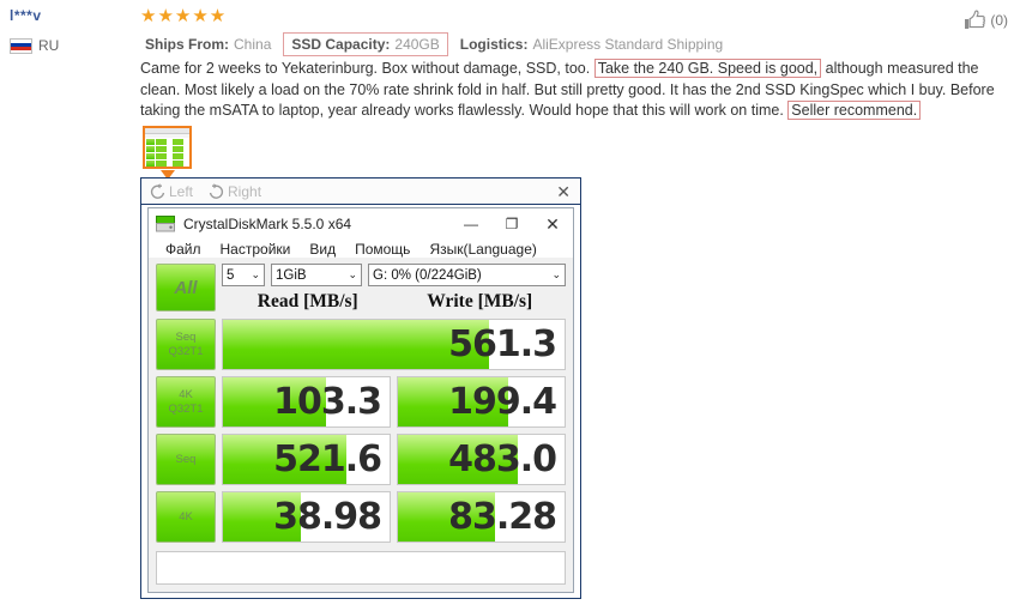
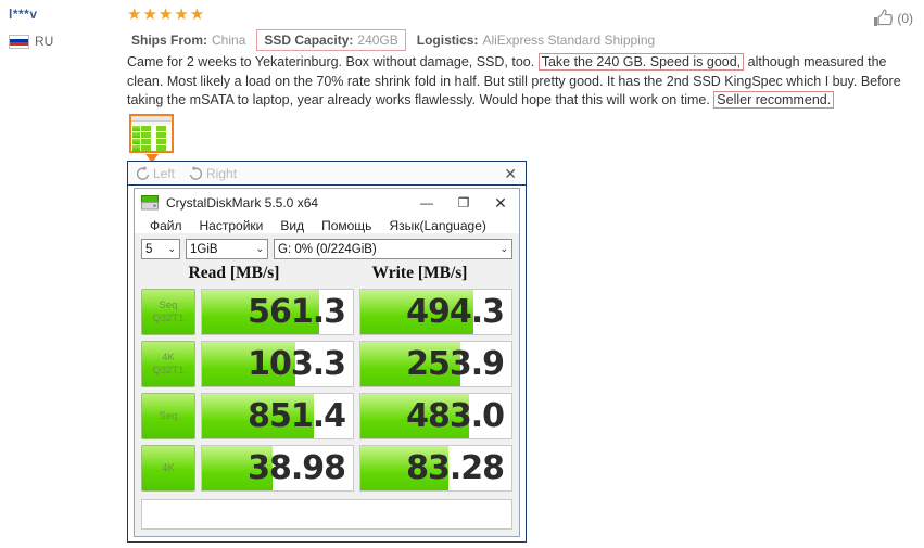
  l***v
  RU
  ★★★★★
  (0)
  Ships From:
  China
  SSD Capacity:
  240GB
  Logistics:
  AliExpress Standard Shipping
  Came for 2 weeks to Yekaterinburg. Box without damage, SSD, too. Take the 240 GB. Speed is good, although measured the clean. Most likely a load on the 70% rate shrink fold in half. But still pretty good. It has the 2nd SSD KingSpec which I buy. Before taking the mSATA to laptop, year already works flawlessly. Would hope that this will work on time. Seller recommend.
  Left
  Right
  ✕
  CrystalDiskMark 5.5.0 x64
  —
  ❐
  ✕
  Файл
  Настройки
  Вид
  Помощь
  Язык(Language)
- All
  5
  ⌄
  1GiB
  ⌄
  G: 0% (0/224GiB)
  ⌄
  Read [MB/s]
  Write [MB/s]
  Seq
  Q32T1
  561.3
+ 494.3
  4K
  Q32T1
  103.3
- 199.4
+ 253.9
  Seq
- 521.6
+ 851.4
  483.0
  4K
  38.98
  83.28
